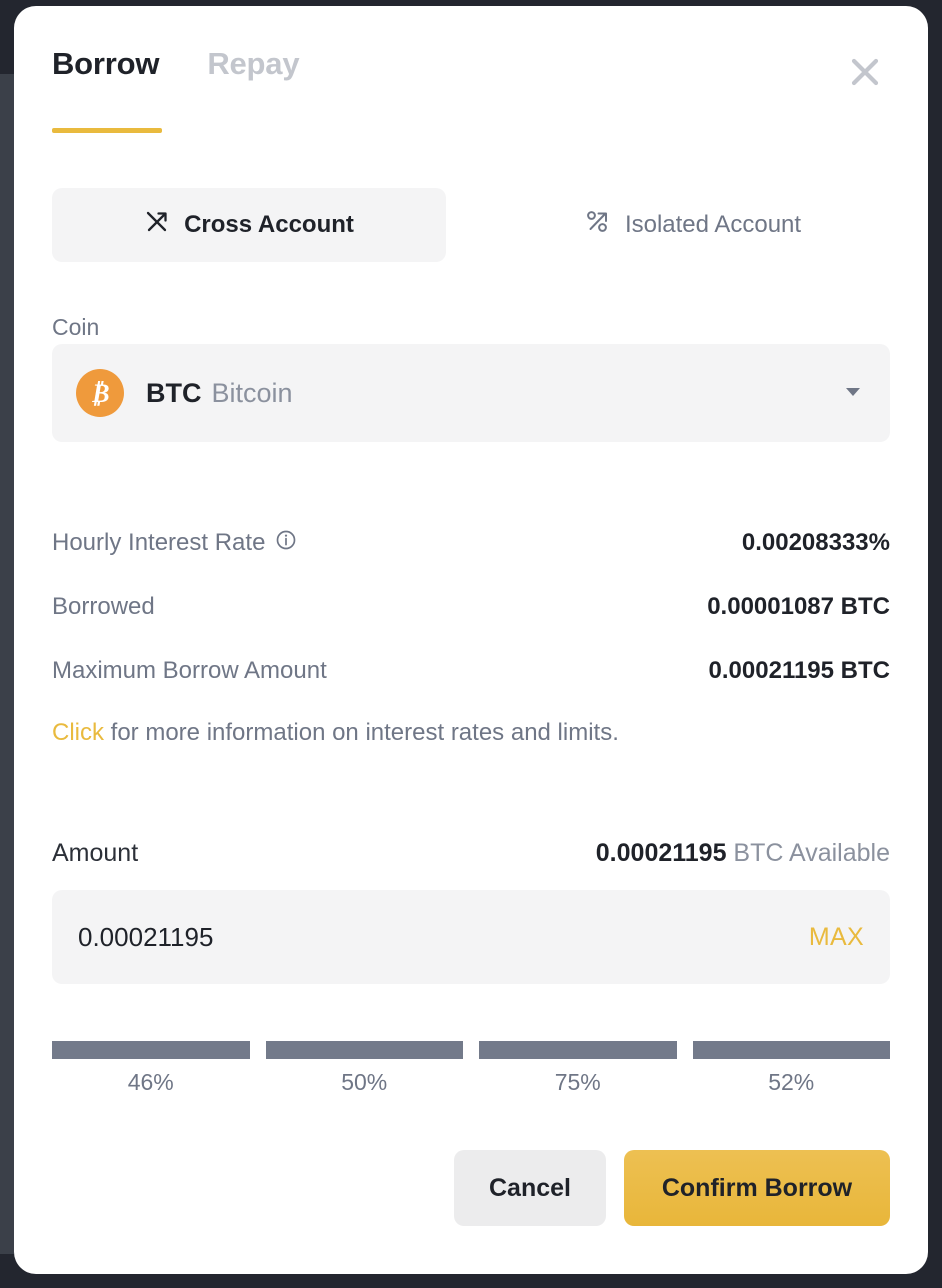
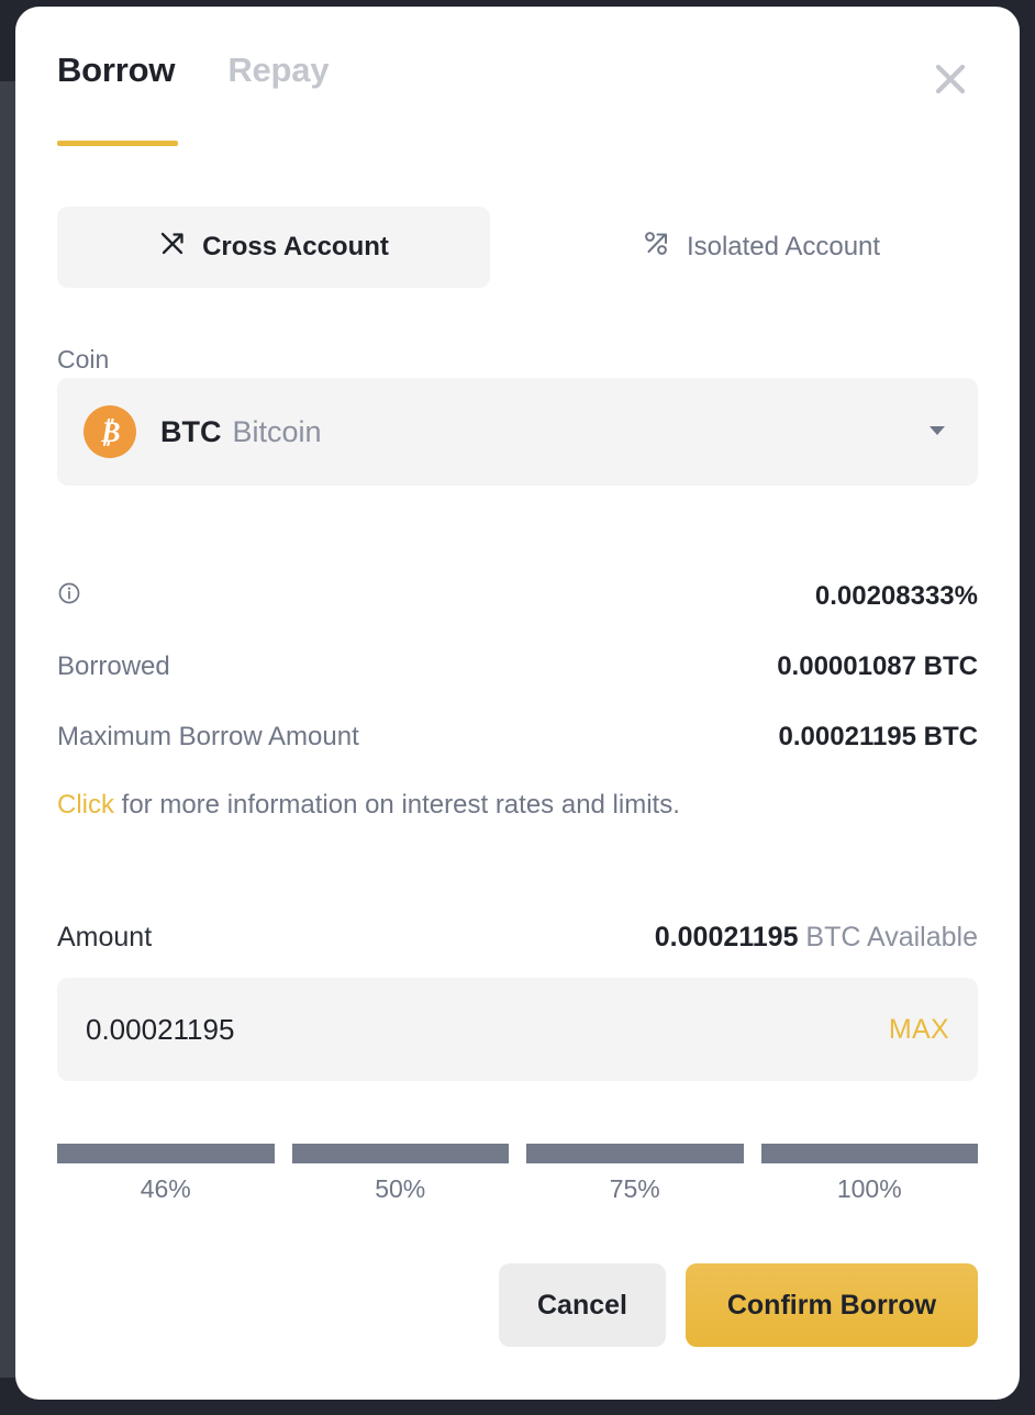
  Borrow
  Repay
  Cross Account
  Isolated Account
  Coin
  ₿
  BTC
  Bitcoin
- Hourly Interest Rate
  0.00208333%
  Borrowed
  0.00001087 BTC
  Maximum Borrow Amount
  0.00021195 BTC
  Click for more information on interest rates and limits.
  Amount
  0.00021195 BTC Available
  0.00021195
  MAX
  46%
  50%
  75%
- 52%
+ 100%
  Cancel
  Confirm Borrow
